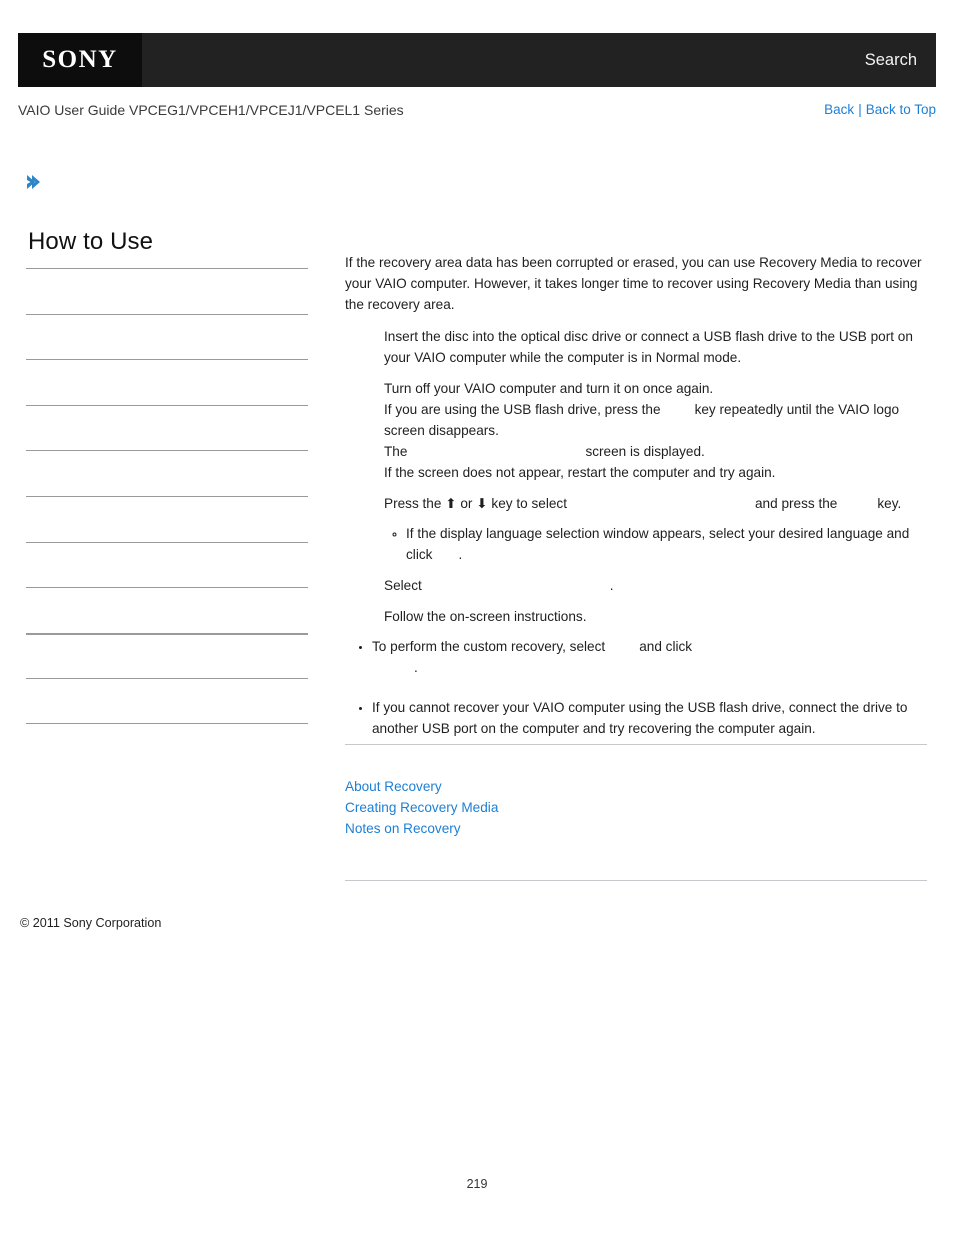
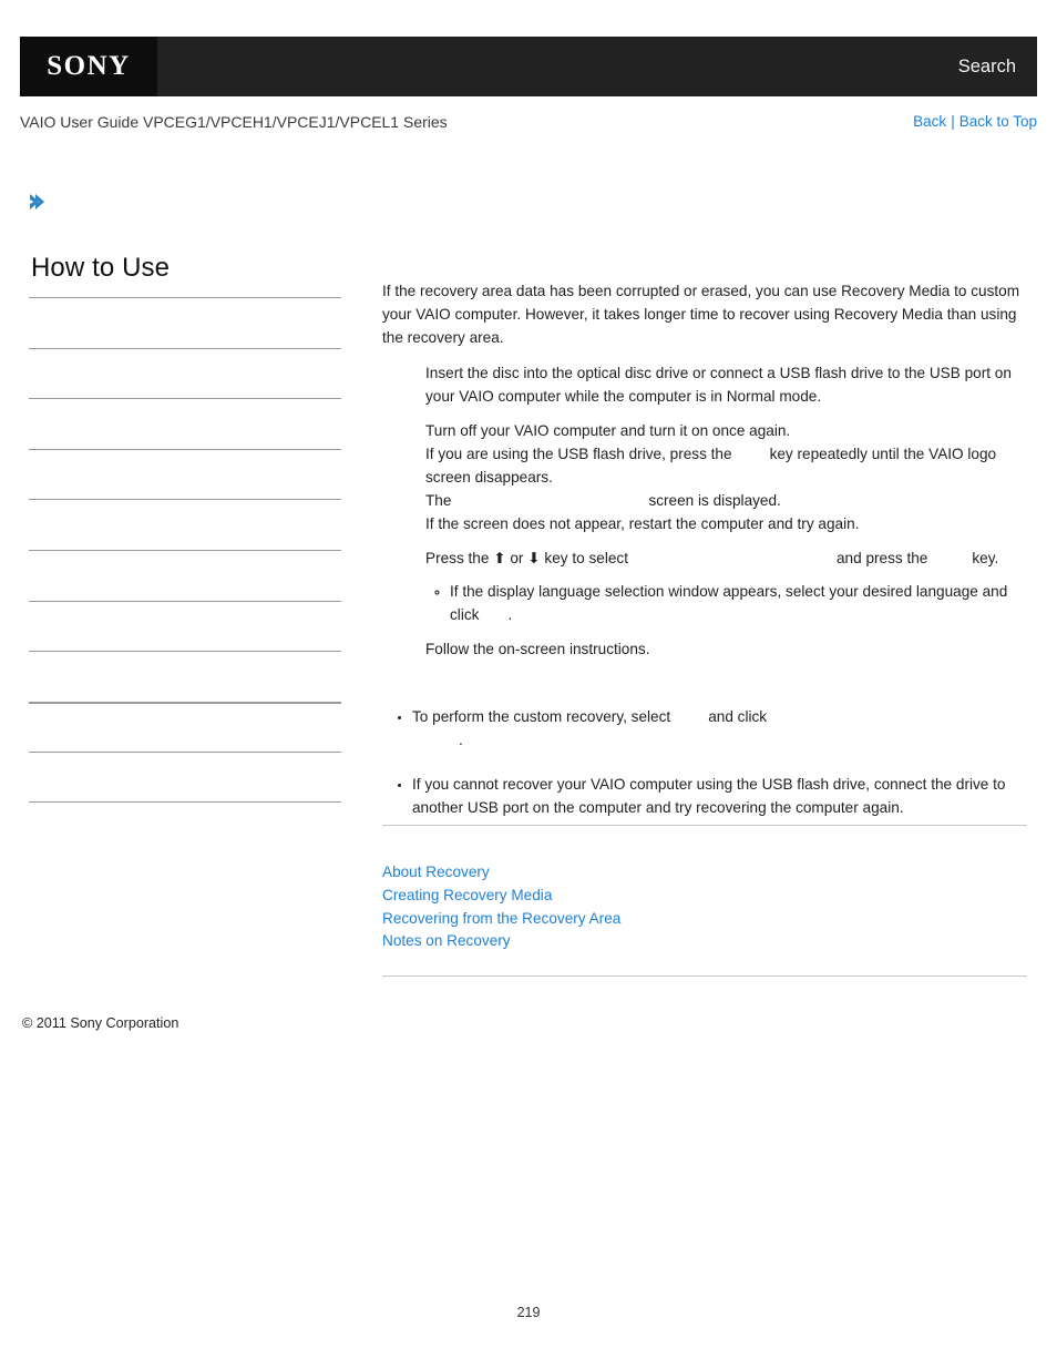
  SONY
  Search
  VAIO User Guide VPCEG1/VPCEH1/VPCEJ1/VPCEL1 Series
  Back | Back to Top
  How to Use
- If the recovery area data has been corrupted or erased, you can use Recovery Media to recover your VAIO computer. However, it takes longer time to recover using Recovery Media than using the recovery area.
+ If the recovery area data has been corrupted or erased, you can use Recovery Media to custom your VAIO computer. However, it takes longer time to recover using Recovery Media than using the recovery area.
  Insert the disc into the optical disc drive or connect a USB flash drive to the USB port on your VAIO computer while the computer is in Normal mode.
  Turn off your VAIO computer and turn it on once again.
  If you are using the USB flash drive, press the key repeatedly until the VAIO logo screen disappears.
  The screen is displayed.
  If the screen does not appear, restart the computer and try again.
  Press the ⬆ or ⬇ key to select and press the key.
  If the display language selection window appears, select your desired language and click .
- Select .
  Follow the on-screen instructions.
  To perform the custom recovery, select and click
  .
  If you cannot recover your VAIO computer using the USB flash drive, connect the drive to another USB port on the computer and try recovering the computer again.
  About Recovery
  Creating Recovery Media
+ Recovering from the Recovery Area
  Notes on Recovery
  © 2011 Sony Corporation
  219
